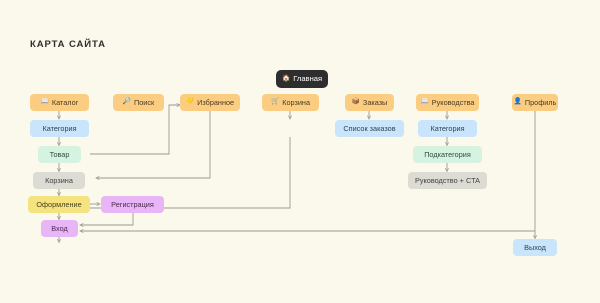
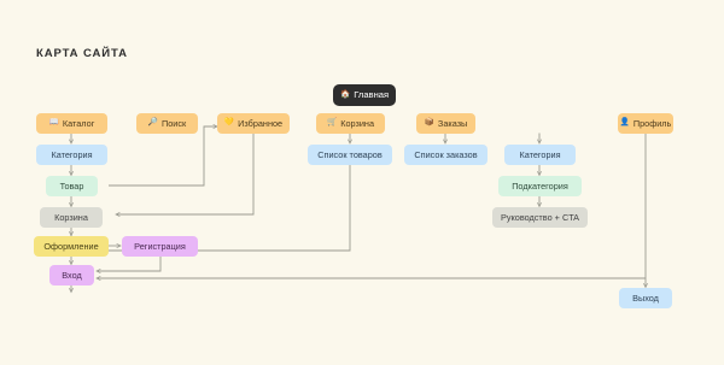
  КАРТА САЙТА
  Главная
  Каталог
  Поиск
  Избранное
  Корзина
  Заказы
- Руководства
  Профиль
  Категория
  Товар
  Корзина
  Оформление
  Регистрация
  Вход
+ Список товаров
  Список заказов
  Категория
  Подкатегория
  Руководство + CTA
  Выход
